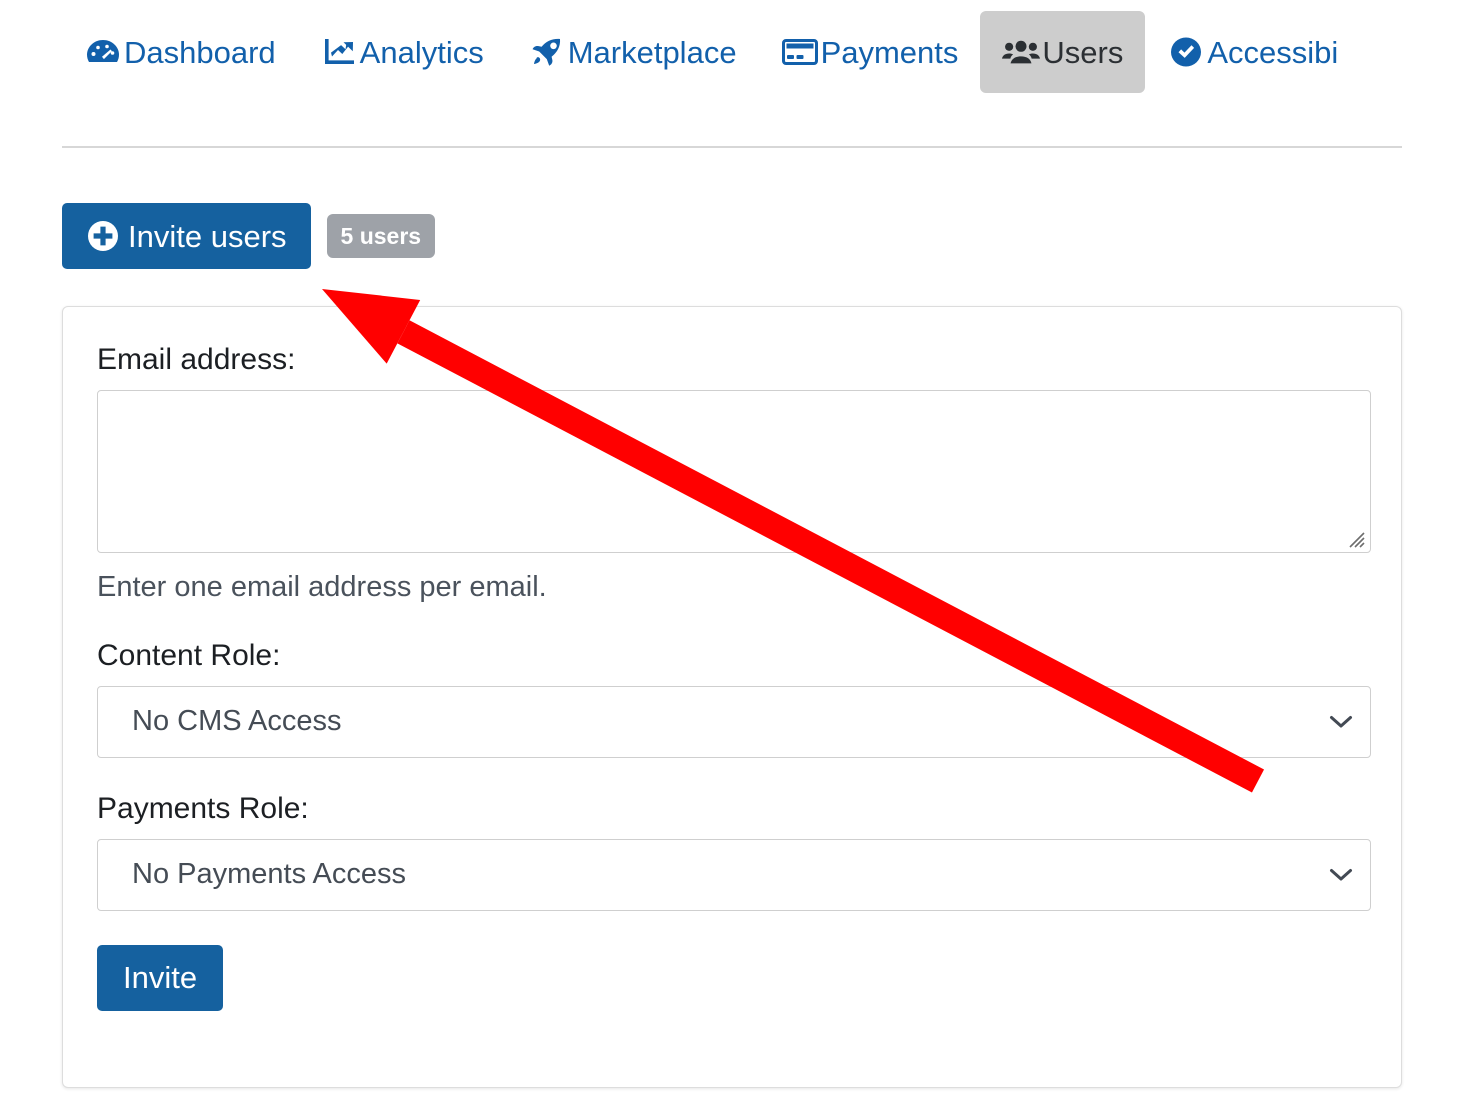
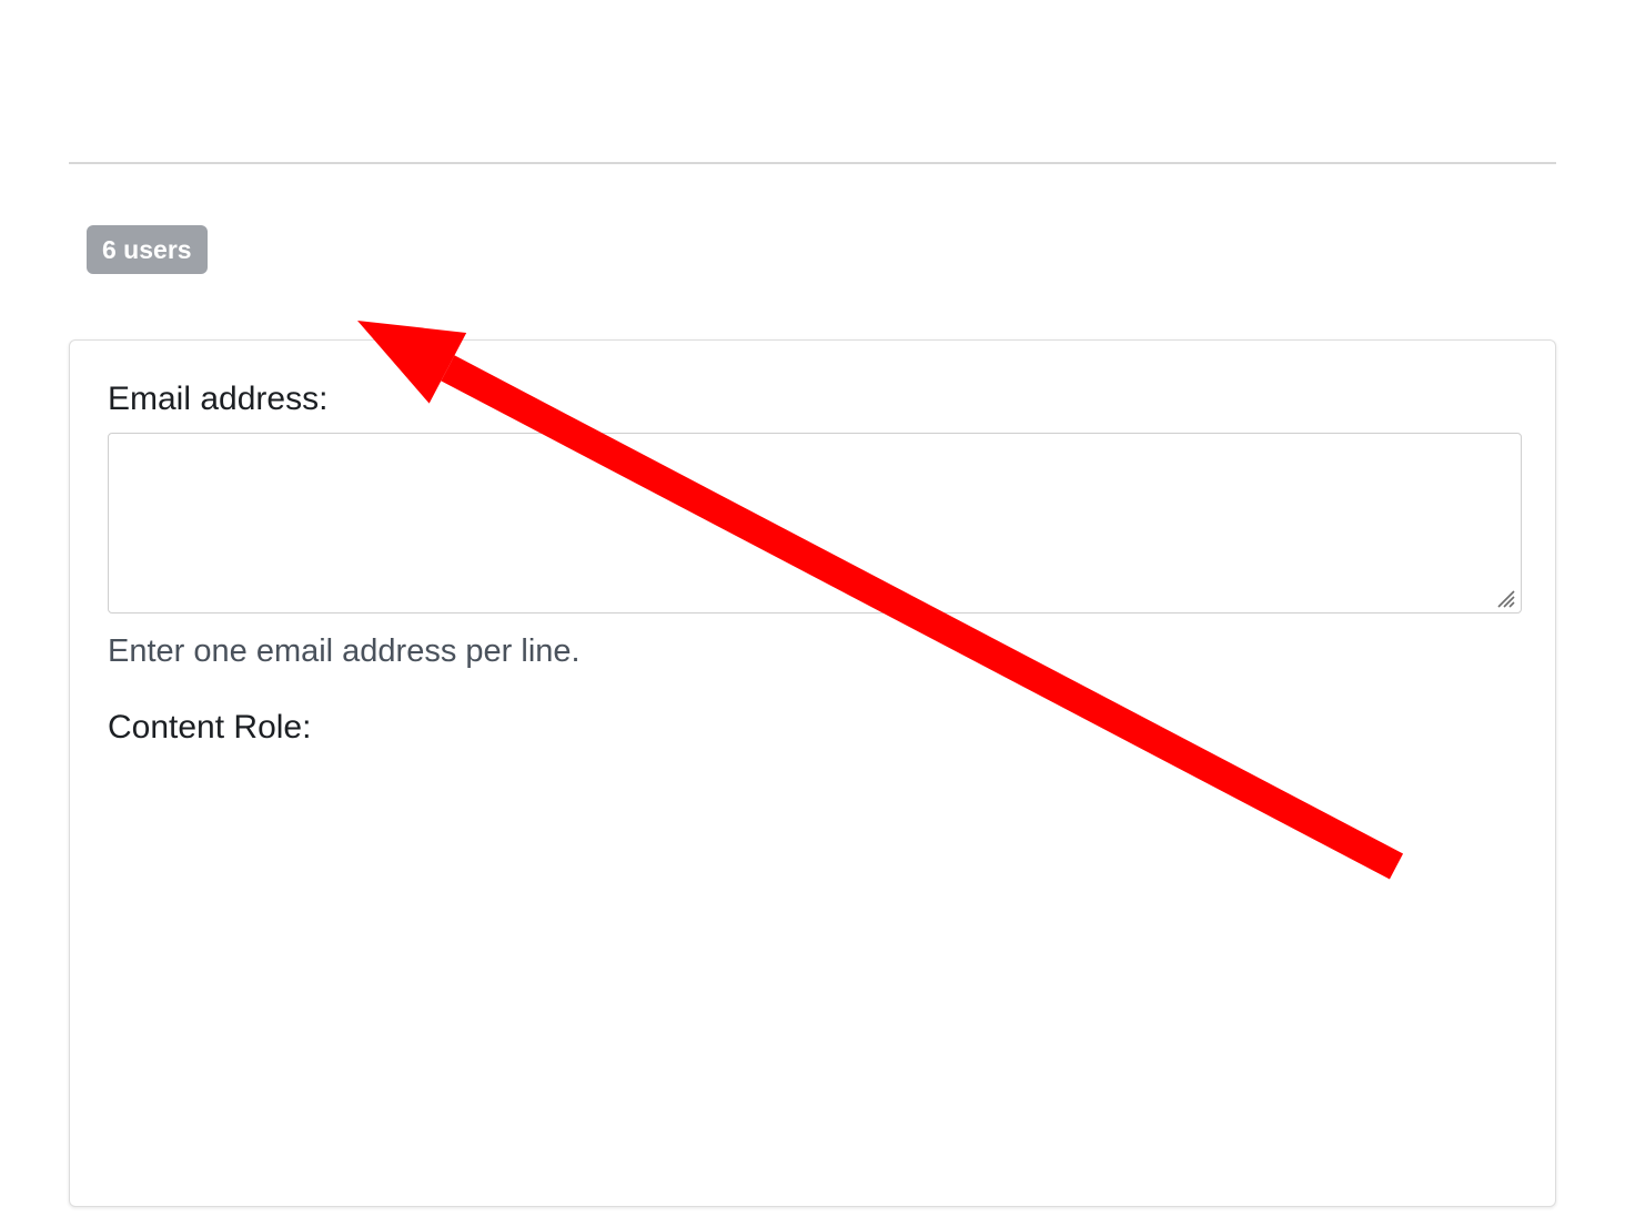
- Dashboard
- Analytics
- Marketplace
- Payments
- Users
- Accessibi
- Invite users
- 5 users
+ 6 users
  Email address:
- Enter one email address per email.
+ Enter one email address per line.
  Content Role:
- No CMS Access
- Payments Role:
- No Payments Access
- Invite
